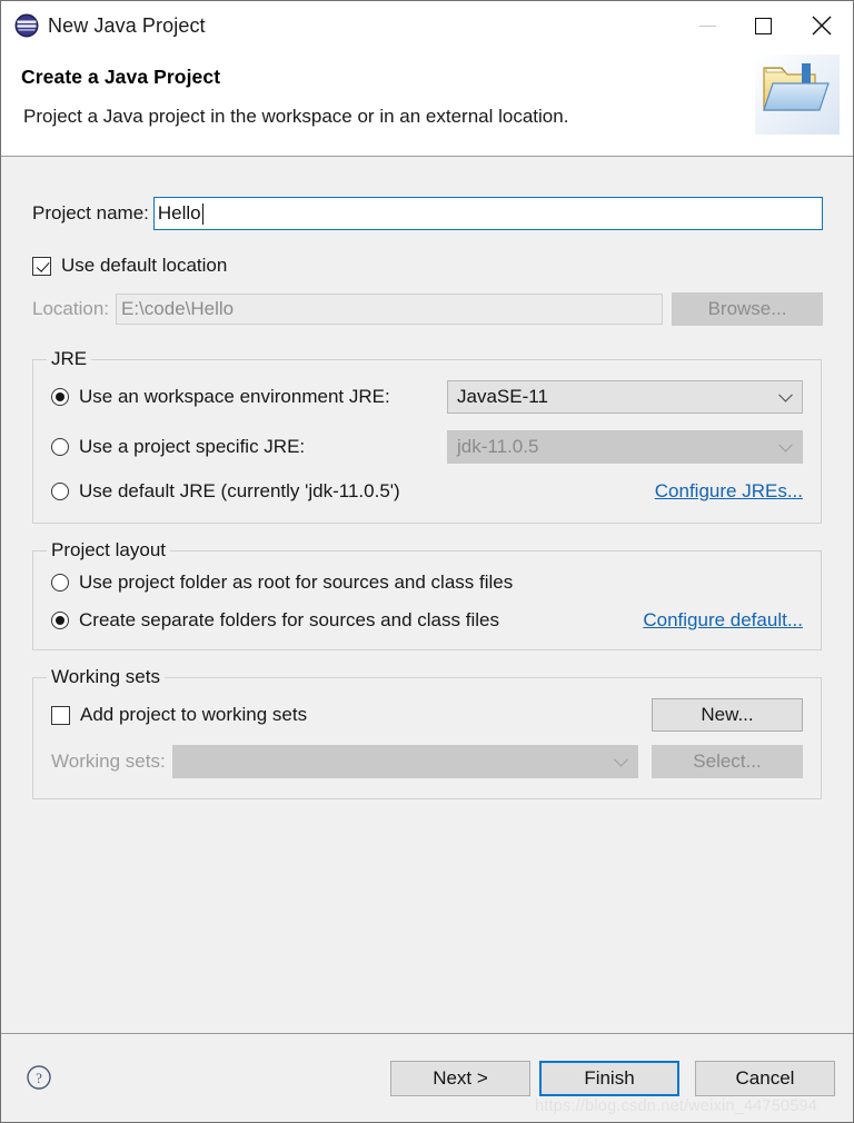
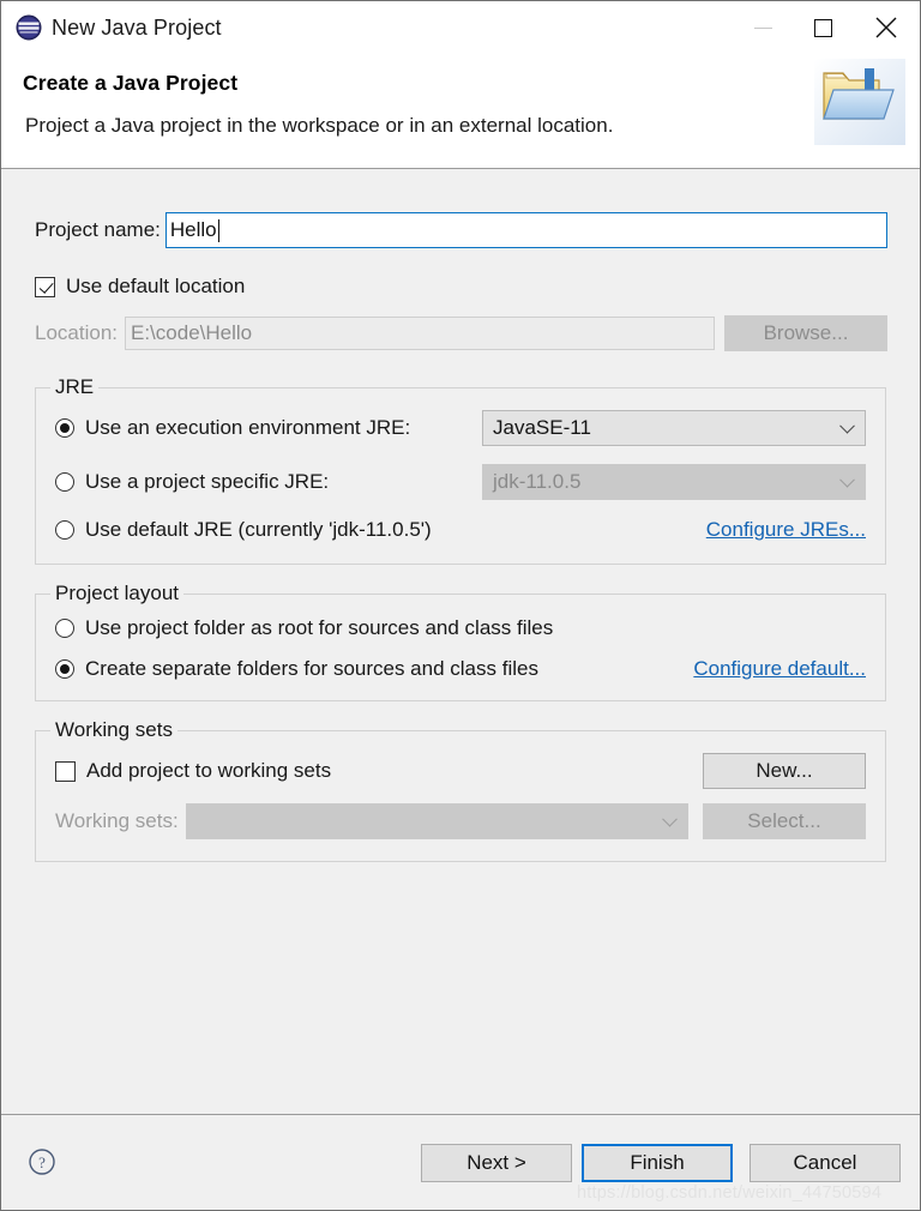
  New Java Project
  Create a Java Project
  Project a Java project in the workspace or in an external location.
  Project name:
  Hello
  Use default location
  Location:
  E:\code\Hello
  Browse...
  JRE
- Use an workspace environment JRE:
+ Use an execution environment JRE:
  JavaSE-11
  Use a project specific JRE:
  jdk-11.0.5
  Use default JRE (currently 'jdk-11.0.5')
  Configure JREs...
  Project layout
  Use project folder as root for sources and class files
  Create separate folders for sources and class files
  Configure default...
  Working sets
  Add project to working sets
  New...
  Working sets:
  Select...
  ?
  Next >
  Finish
  Cancel
